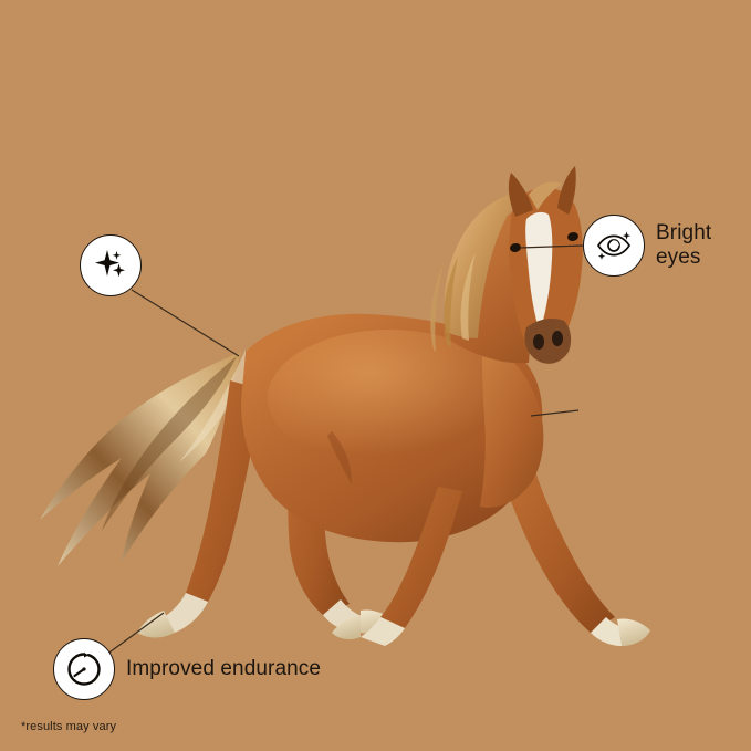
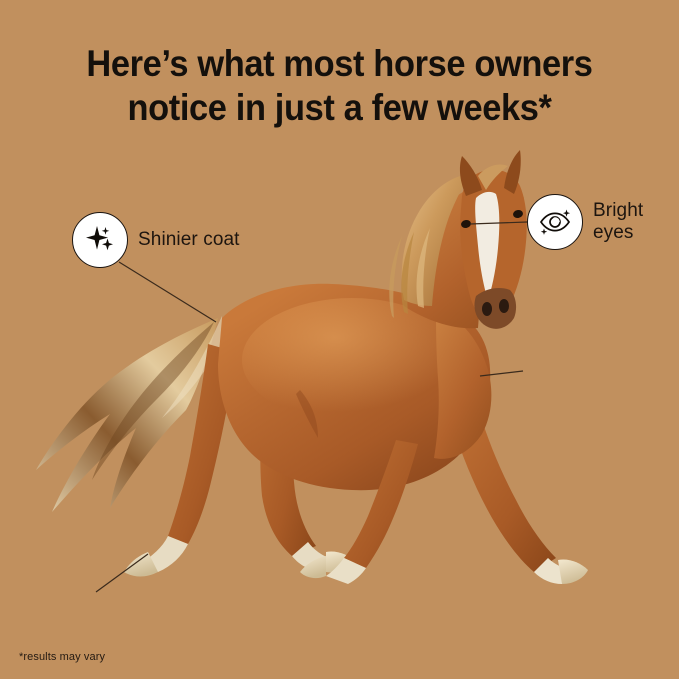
+ Here’s what most horse owners
+ notice in just a few weeks*
+ Shinier coat
  Bright
  eyes
- Improved endurance
  *results may vary
